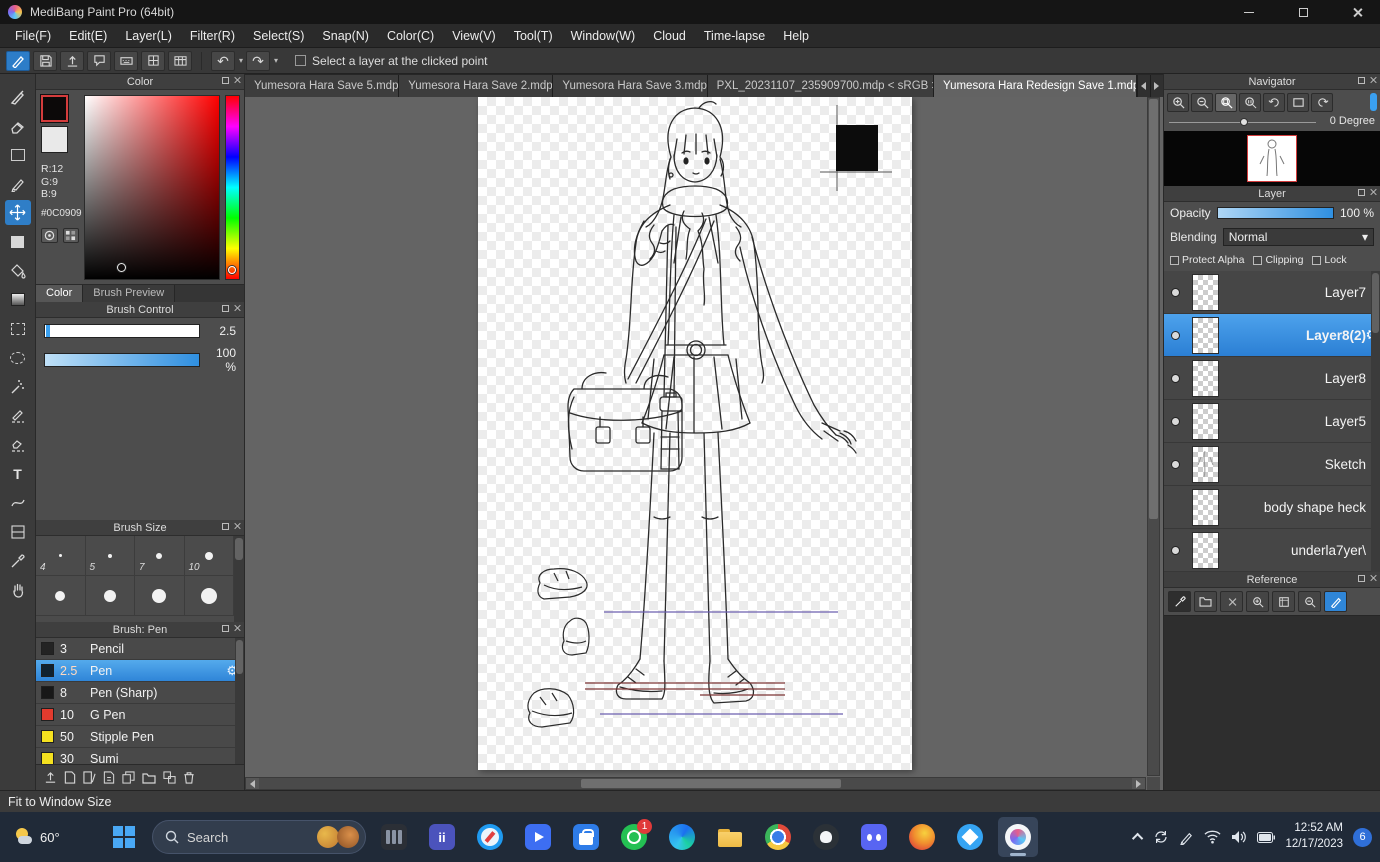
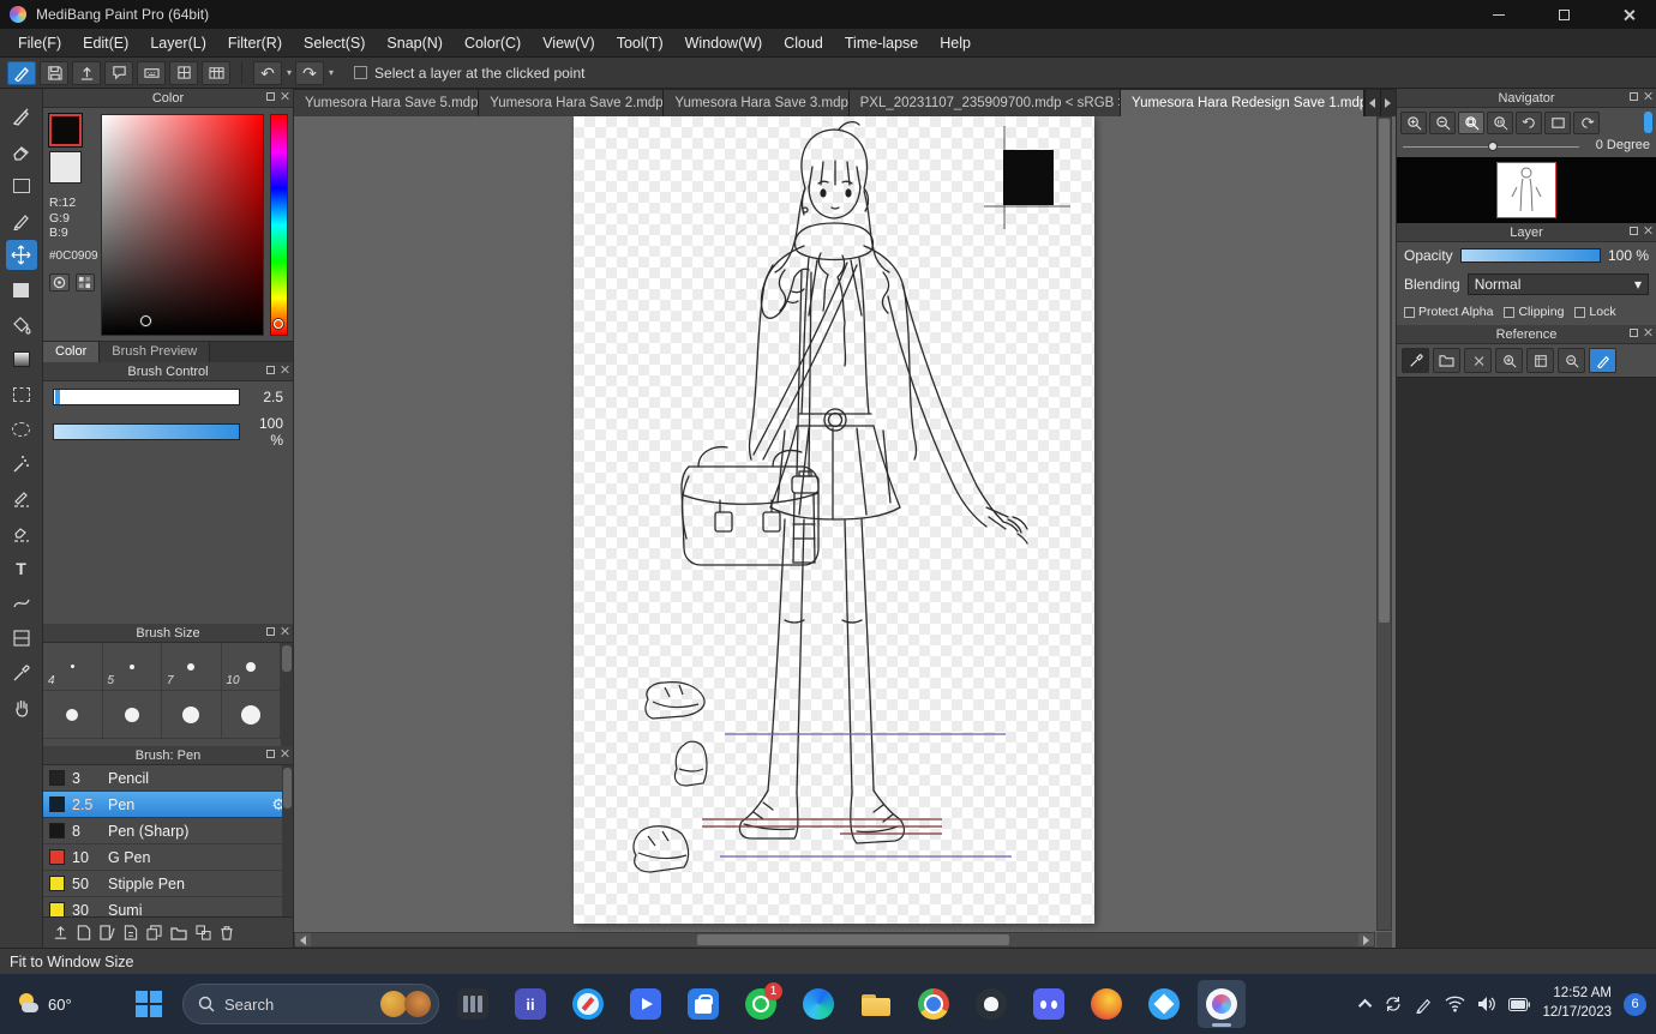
  MediBang Paint Pro (64bit)
  File(F)
  Edit(E)
  Layer(L)
  Filter(R)
  Select(S)
  Snap(N)
  Color(C)
  View(V)
  Tool(T)
  Window(W)
  Cloud
  Time-lapse
  Help
  ↶
  ▾
  ↷
  ▾
  Select a layer at the clicked point
  T
  Color
  R:12
  G:9
  B:9
  #0C0909
  Color
  Brush Preview
  Brush Control
  2.5
  100 %
  Brush Size
  4
  5
  7
  10
  Brush: Pen
  3
  Pencil
  2.5
  Pen
  ⚙
  8
  Pen (Sharp)
  10
  G Pen
  50
  Stipple Pen
  30
  Sumi
  Yumesora Hara Save 5.mdp
  Yumesora Hara Save 2.mdp
  Yumesora Hara Save 3.mdp
  PXL_20231107_235909700.mdp < sRGB
  Yumesora Hara Redesign Save 1.md
  Navigator
  0 Degree
  Layer
  Opacity
  100 %
  Blending
  Normal
  ▾
  Protect Alpha
  Clipping
  Lock
- Layer7
- Layer8(2)
- Layer8
- Layer5
- Sketch
- body shape heck
- underla7yer\
  Reference
  Fit to Window Size
  60°
  Search
  ii
  1
  12:52 AM
  12/17/2023
  6
